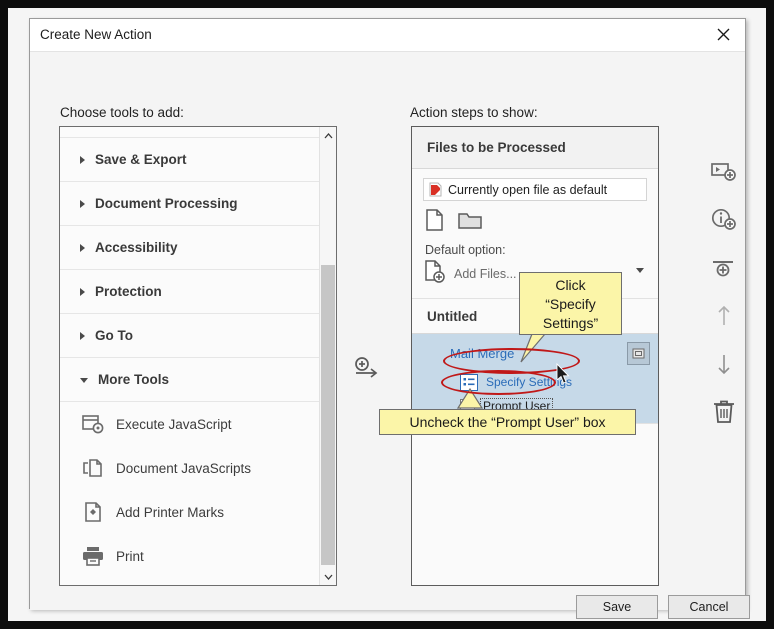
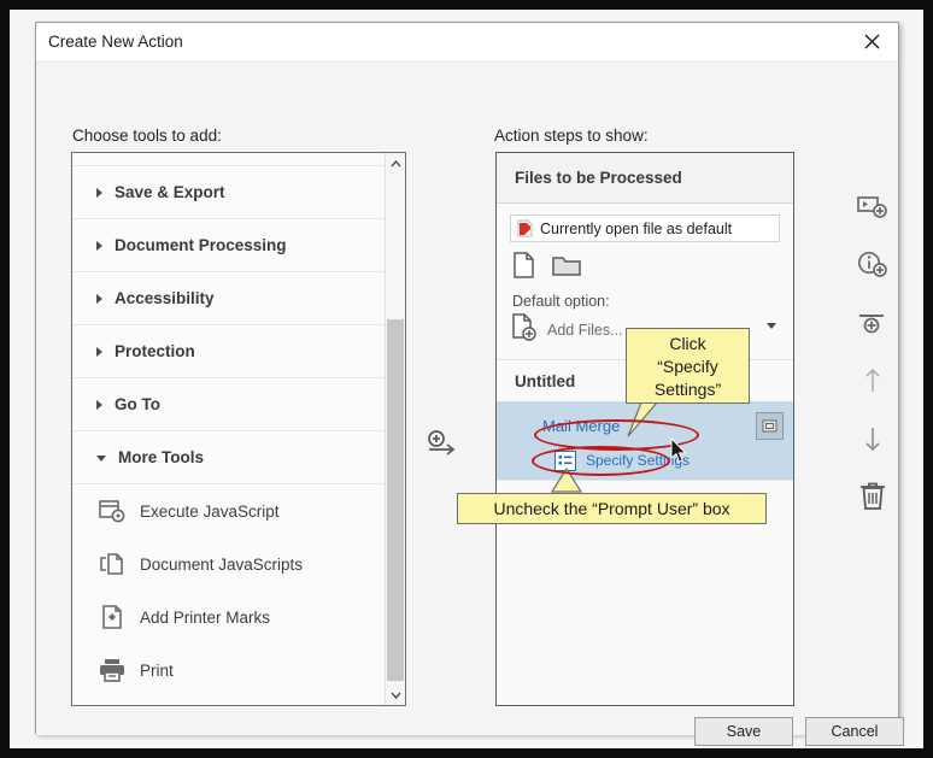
  Create New Action
  Choose tools to add:
  Action steps to show:
  Save & Export
  Document Processing
  Accessibility
  Protection
  Go To
  More Tools
  Execute JavaScript
  Document JavaScripts
  Add Printer Marks
  Print
  Files to be Processed
  Currently open file as default
  Default option:
  Add Files...
  Untitled
  Mail Merge
  Specify Settins
- Prompt User
  Save
  Cancel
  Click
  “Specify
  Settings”
  Uncheck the “Prompt User” box
